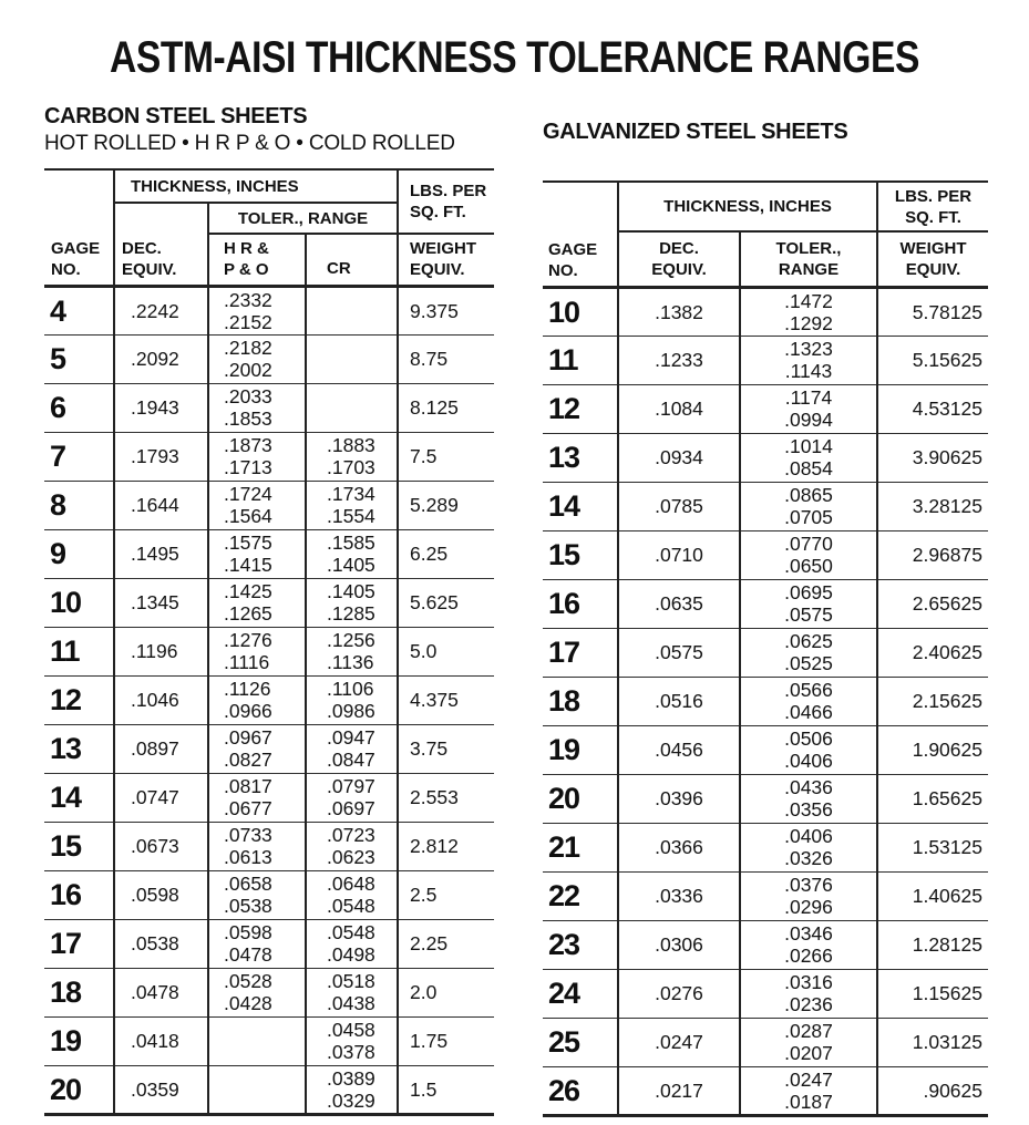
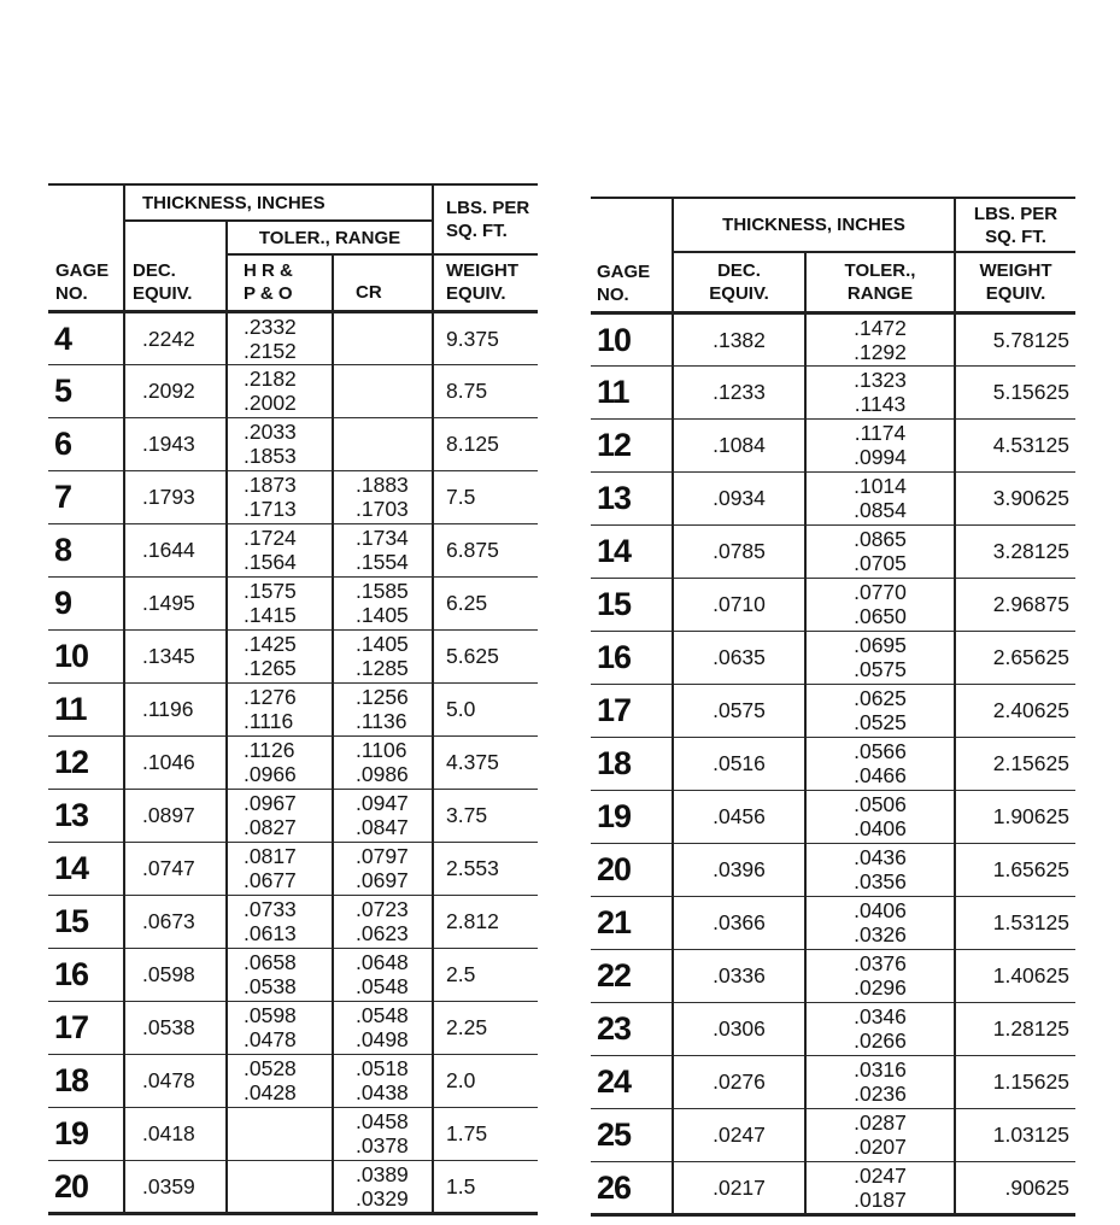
- ASTM-AISI THICKNESS TOLERANCE RANGES
- CARBON STEEL SHEETS
- HOT ROLLED • H R P & O • COLD ROLLED
- GALVANIZED STEEL SHEETS
  GAGE NO.	THICKNESS, INCHES	LBS. PER SQ. FT.
  DEC. EQUIV.	TOLER., RANGE
  H R & P & O	CR	WEIGHT EQUIV.
  4	.2242	.2332.2152		9.375
  5	.2092	.2182.2002		8.75
  6	.1943	.2033.1853		8.125
  7	.1793	.1873.1713	.1883.1703	7.5
- 8	.1644	.1724.1564	.1734.1554	5.289
+ 8	.1644	.1724.1564	.1734.1554	6.875
  9	.1495	.1575.1415	.1585.1405	6.25
  10	.1345	.1425.1265	.1405.1285	5.625
  11	.1196	.1276.1116	.1256.1136	5.0
  12	.1046	.1126.0966	.1106.0986	4.375
  13	.0897	.0967.0827	.0947.0847	3.75
  14	.0747	.0817.0677	.0797.0697	2.553
  15	.0673	.0733.0613	.0723.0623	2.812
  16	.0598	.0658.0538	.0648.0548	2.5
  17	.0538	.0598.0478	.0548.0498	2.25
  18	.0478	.0528.0428	.0518.0438	2.0
  19	.0418		.0458.0378	1.75
  20	.0359		.0389.0329	1.5
  GAGE NO.	THICKNESS, INCHES	LBS. PER SQ. FT.
  DEC. EQUIV.	TOLER., RANGE	WEIGHT EQUIV.
  10	.1382	.1472.1292	5.78125
  11	.1233	.1323.1143	5.15625
  12	.1084	.1174.0994	4.53125
  13	.0934	.1014.0854	3.90625
  14	.0785	.0865.0705	3.28125
  15	.0710	.0770.0650	2.96875
  16	.0635	.0695.0575	2.65625
  17	.0575	.0625.0525	2.40625
  18	.0516	.0566.0466	2.15625
  19	.0456	.0506.0406	1.90625
  20	.0396	.0436.0356	1.65625
  21	.0366	.0406.0326	1.53125
  22	.0336	.0376.0296	1.40625
  23	.0306	.0346.0266	1.28125
  24	.0276	.0316.0236	1.15625
  25	.0247	.0287.0207	1.03125
  26	.0217	.0247.0187	.90625
